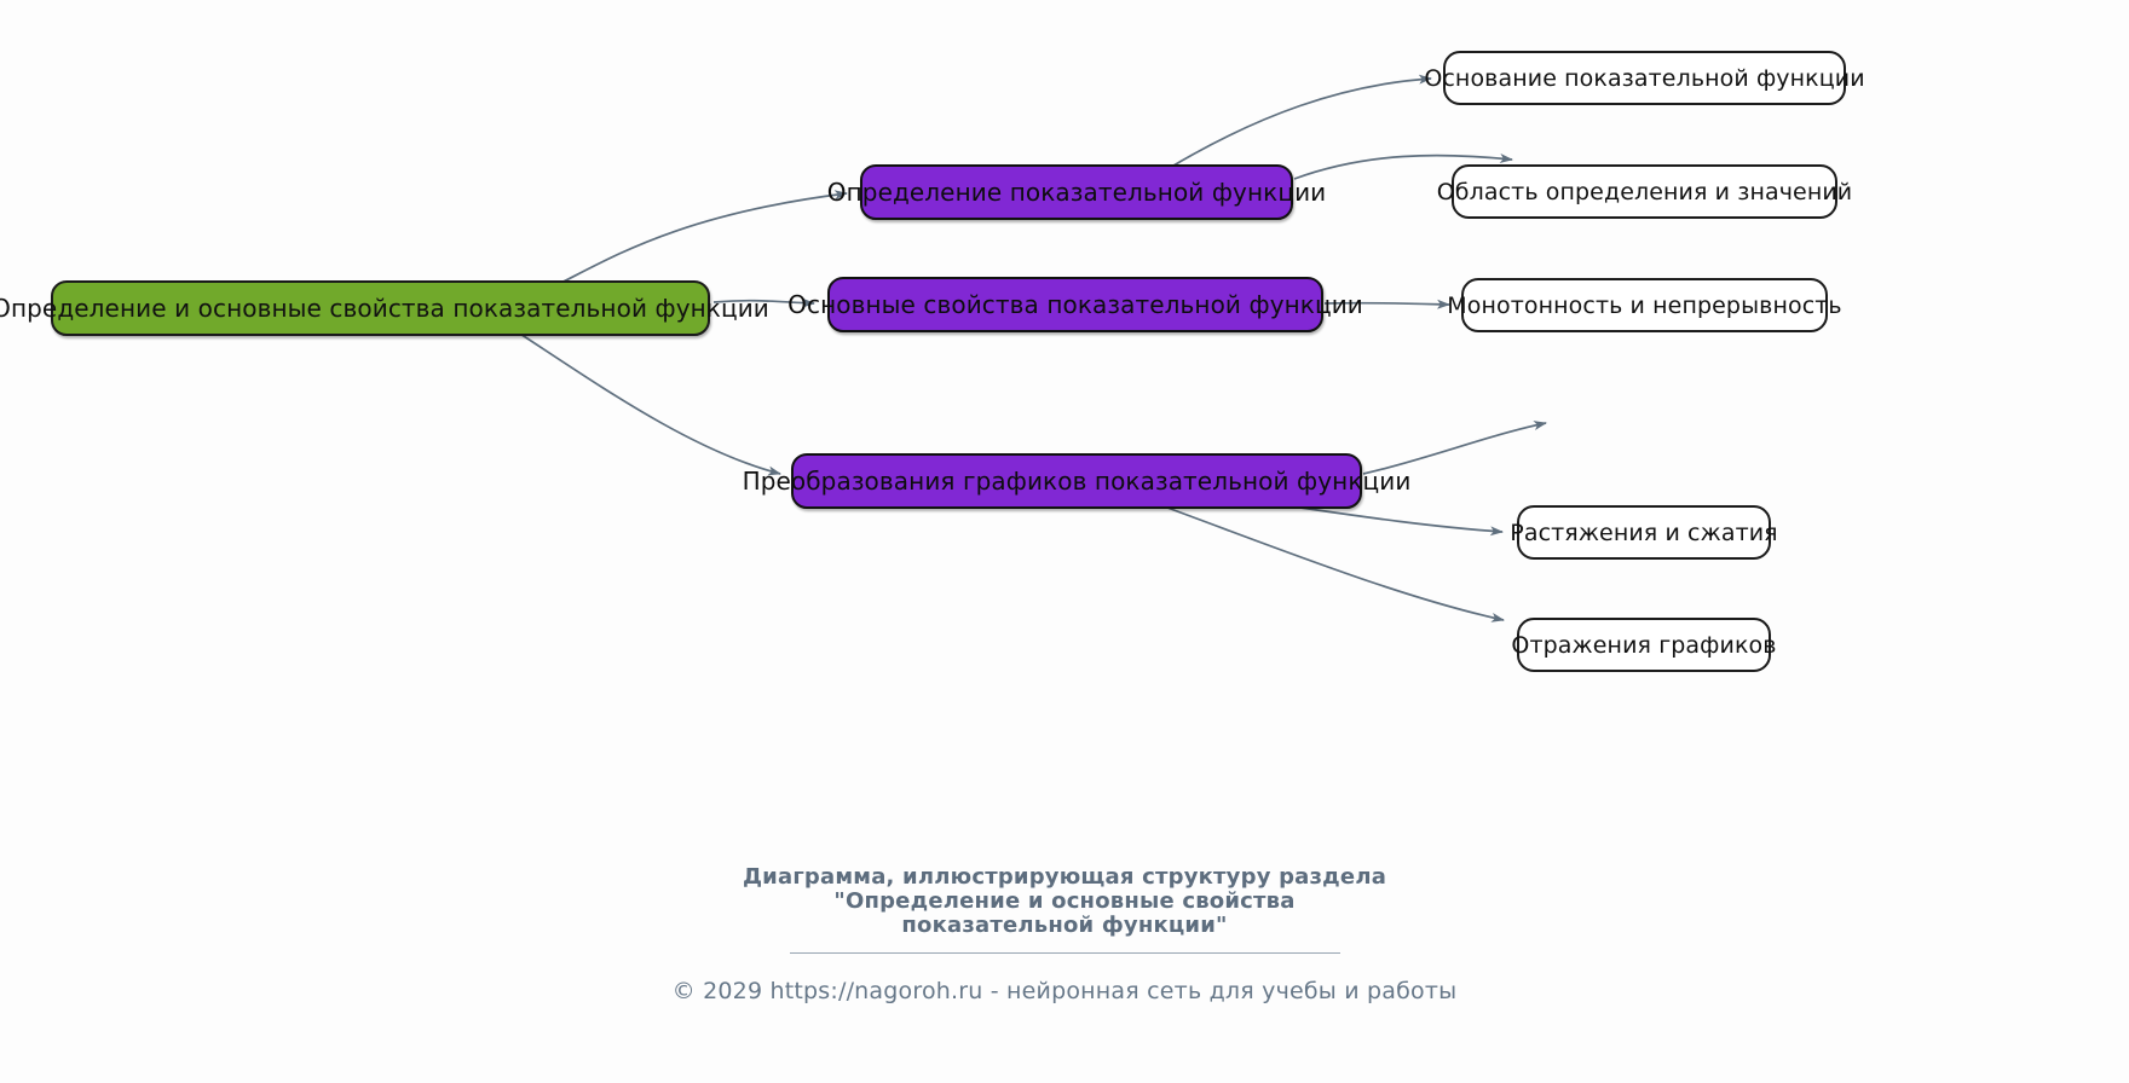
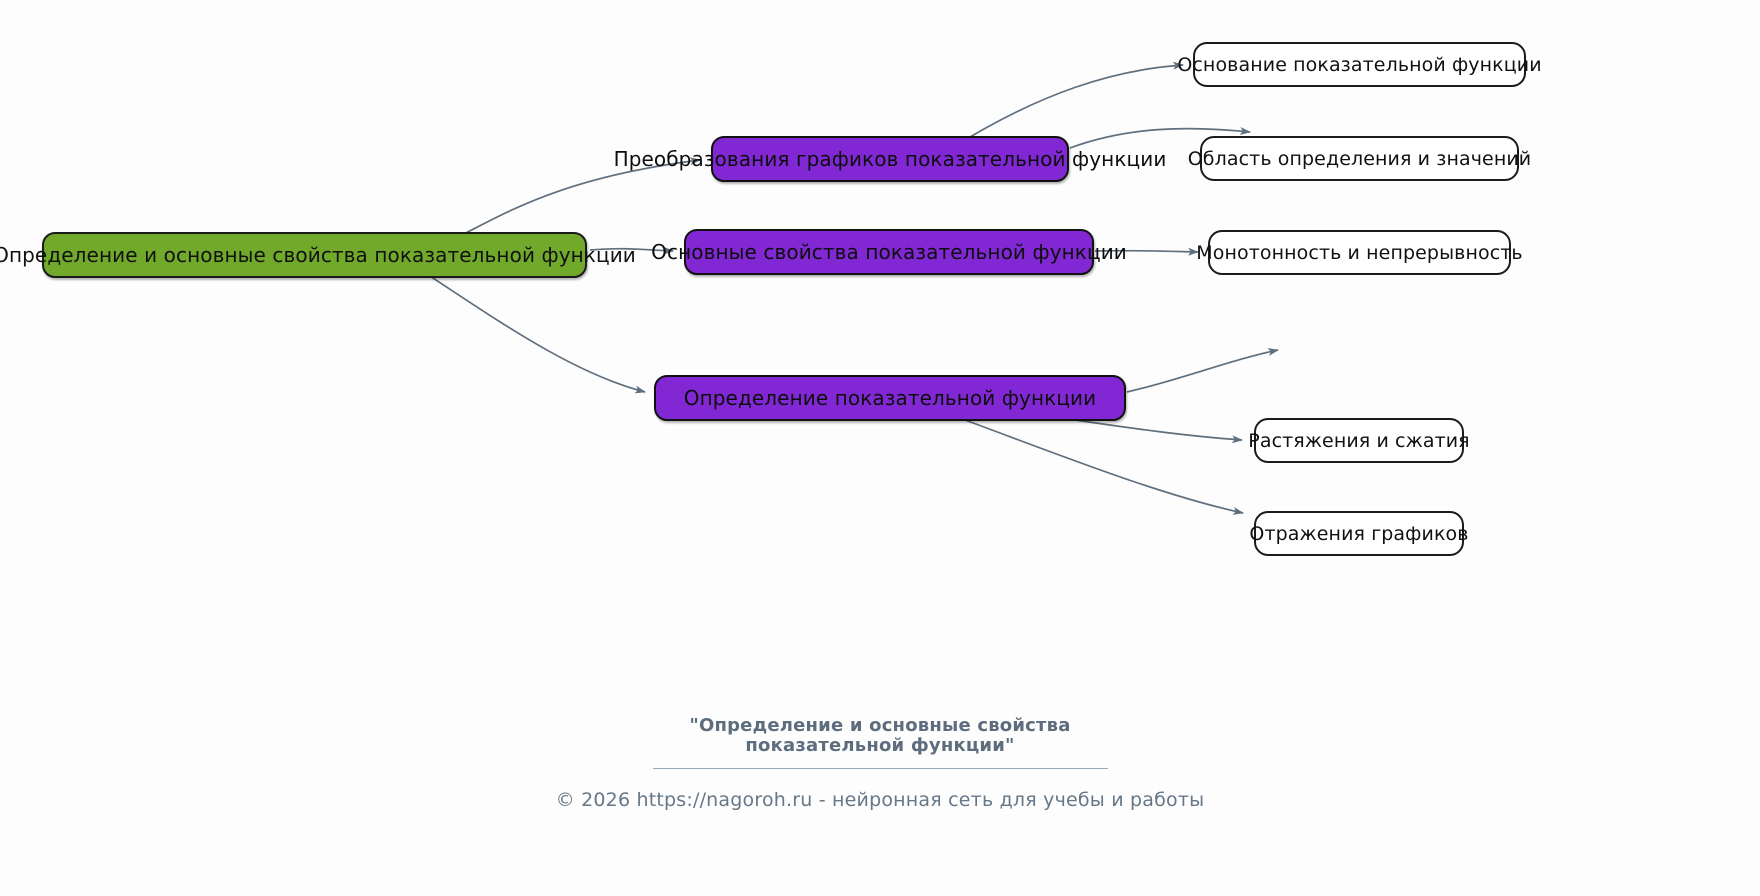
  Определение и основные свойства показательной функции
- Определение показательной функции
+ Преобразования графиков показательной функции
  Основание показательной функции
  Область определения и значений
  Основные свойства показательной функции
  Монотонность и непрерывность
- Преобразования графиков показательной функции
+ Определение показательной функции
  Растяжения и сжатия
  Отражения графиков
- Диаграмма, иллюстрирующая структуру раздела
  "Определение и основные свойства
  показательной функции"
- © 2029 https://nagoroh.ru - нейронная сеть для учебы и работы
+ © 2026 https://nagoroh.ru - нейронная сеть для учебы и работы
